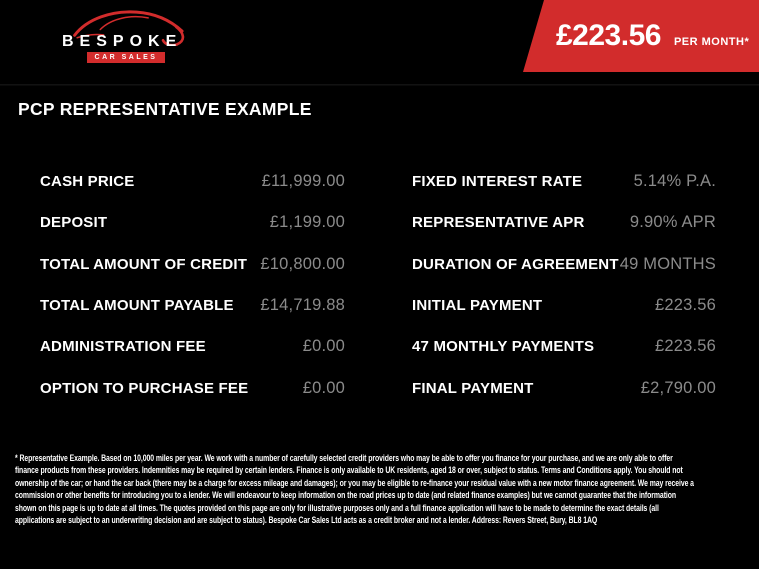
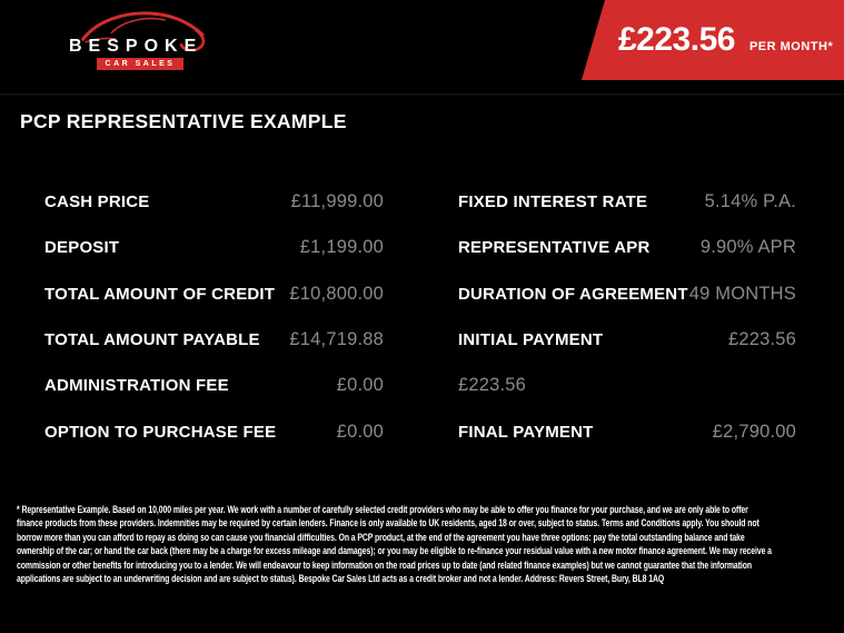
  BESPOKE
  £223.56
  PER MONTH*
  PCP REPRESENTATIVE EXAMPLE
  CASH PRICE
  £11,999.00
  DEPOSIT
  £1,199.00
  TOTAL AMOUNT OF CREDIT
  £10,800.00
  TOTAL AMOUNT PAYABLE
  £14,719.88
  ADMINISTRATION FEE
  £0.00
  OPTION TO PURCHASE FEE
  £0.00
  FIXED INTEREST RATE
  5.14% P.A.
  REPRESENTATIVE APR
  9.90% APR
  DURATION OF AGREEMENT
  49 MONTHS
  INITIAL PAYMENT
  £223.56
- 47 MONTHLY PAYMENTS
  £223.56
  FINAL PAYMENT
  £2,790.00
  * Representative Example. Based on 10,000 miles per year. We work with a number of carefully selected credit providers who may be able to offer you finance for your purchase, and we are only able to offer
  finance products from these providers. Indemnities may be required by certain lenders. Finance is only available to UK residents, aged 18 or over, subject to status. Terms and Conditions apply. You should not
+ borrow more than you can afford to repay as doing so can cause you financial difficulties. On a PCP product, at the end of the agreement you have three options: pay the total outstanding balance and take
  ownership of the car; or hand the car back (there may be a charge for excess mileage and damages); or you may be eligible to re-finance your residual value with a new motor finance agreement. We may receive a
  commission or other benefits for introducing you to a lender. We will endeavour to keep information on the road prices up to date (and related finance examples) but we cannot guarantee that the information
- shown on this page is up to date at all times. The quotes provided on this page are only for illustrative purposes only and a full finance application will have to be made to determine the exact details (all
  applications are subject to an underwriting decision and are subject to status). Bespoke Car Sales Ltd acts as a credit broker and not a lender. Address: Revers Street, Bury, BL8 1AQ
